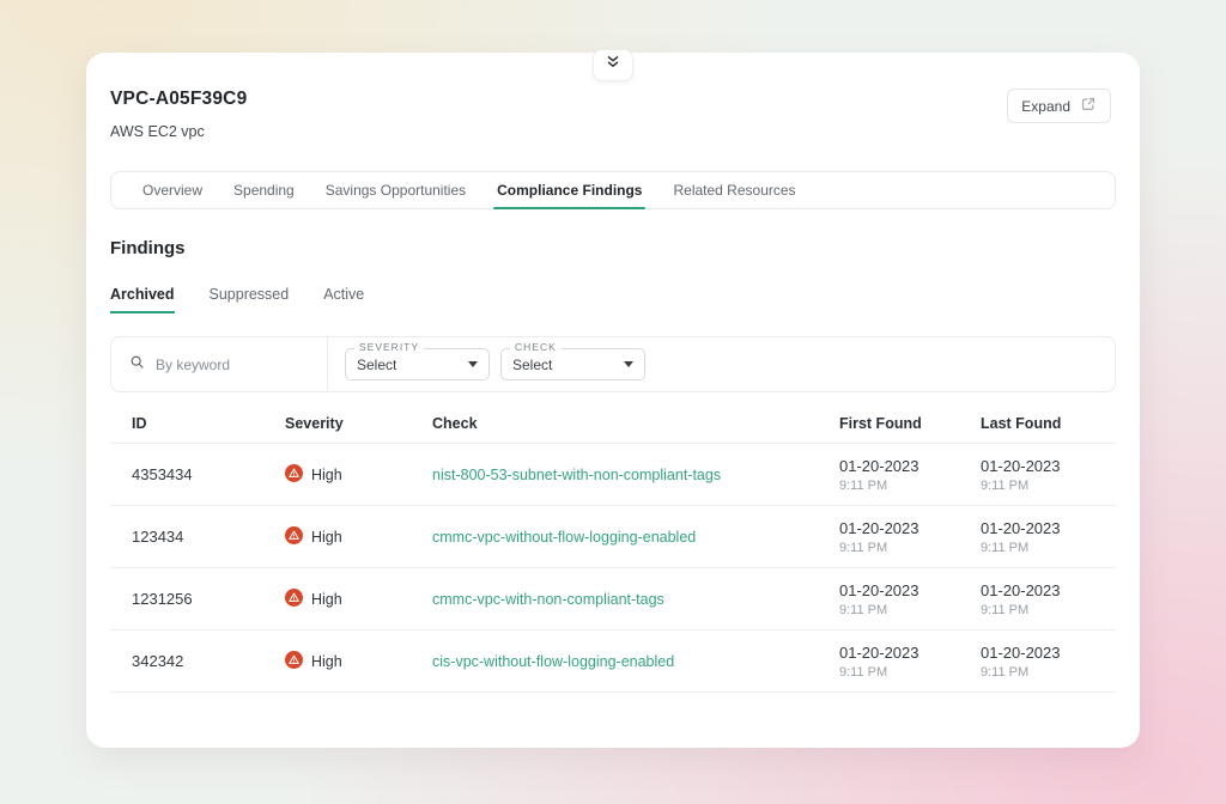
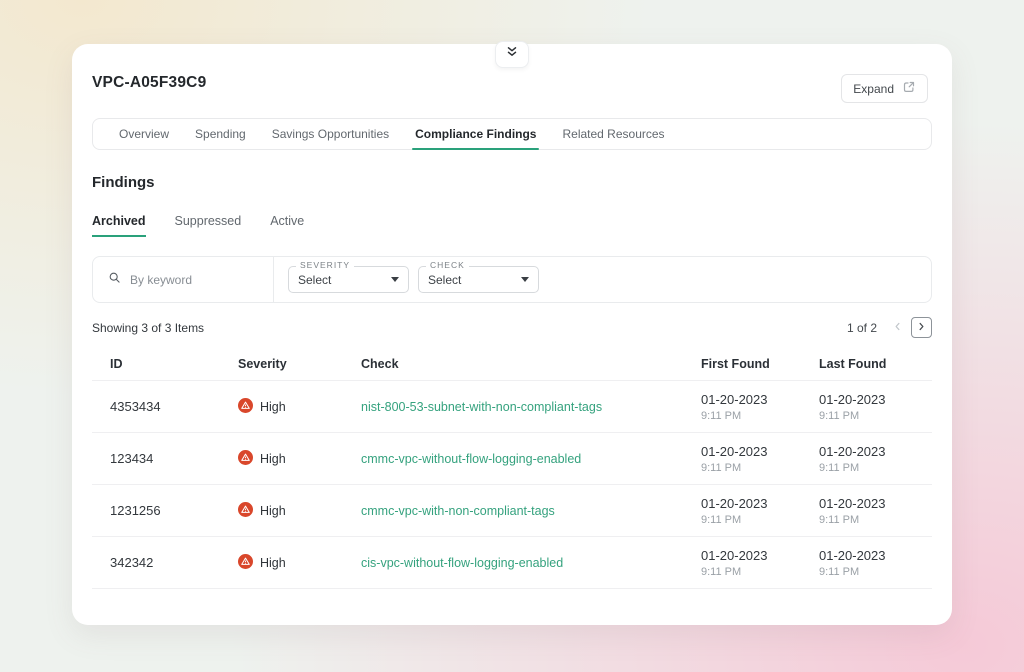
  VPC-A05F39C9
- AWS EC2 vpc
  Expand
  Overview
  Spending
  Savings Opportunities
  Compliance Findings
  Related Resources
  Findings
  Archived
  Suppressed
  Active
  By keyword
  SEVERITY
  Select
  CHECK
  Select
+ Showing 3 of 3 Items
+ 1 of 2
  ID
  Severity
  Check
  First Found
  Last Found
  4353434
  High
  nist-800-53-subnet-with-non-compliant-tags
  01-20-2023
  9:11 PM
  01-20-2023
  9:11 PM
  123434
  High
  cmmc-vpc-without-flow-logging-enabled
  01-20-2023
  9:11 PM
  01-20-2023
  9:11 PM
  1231256
  High
  cmmc-vpc-with-non-compliant-tags
  01-20-2023
  9:11 PM
  01-20-2023
  9:11 PM
  342342
  High
  cis-vpc-without-flow-logging-enabled
  01-20-2023
  9:11 PM
  01-20-2023
  9:11 PM
